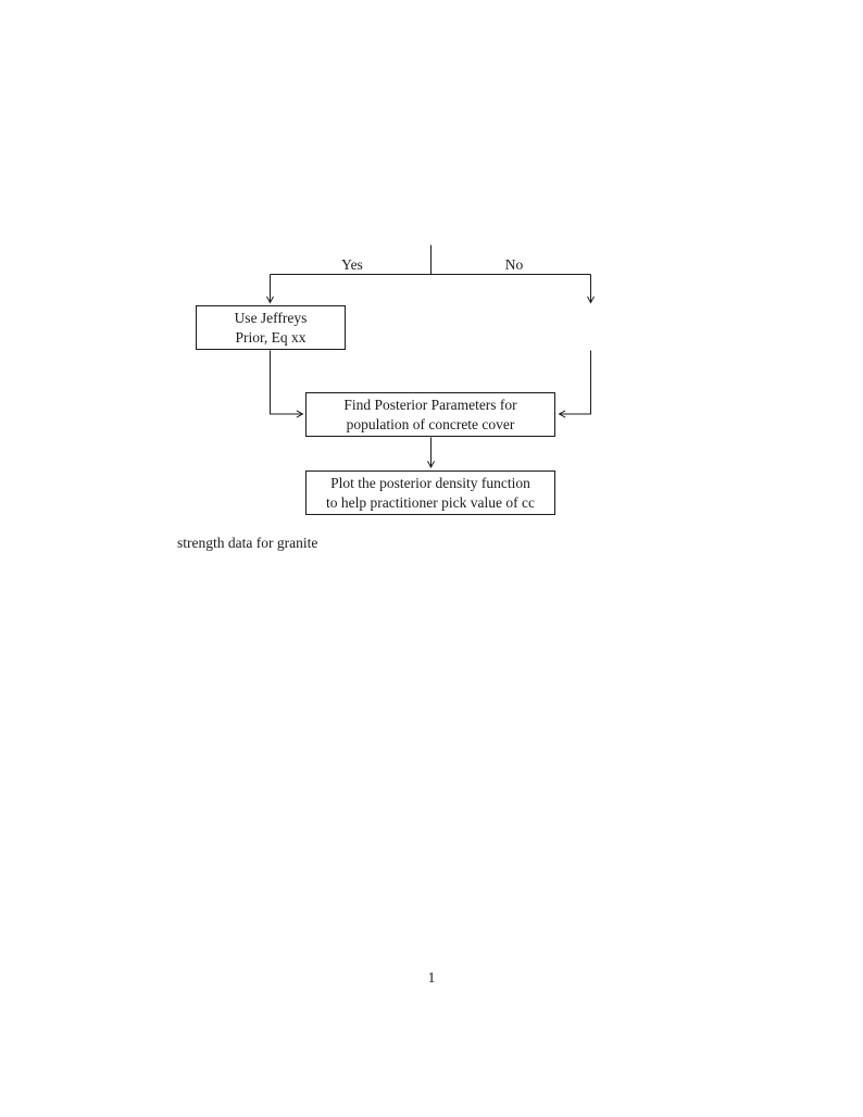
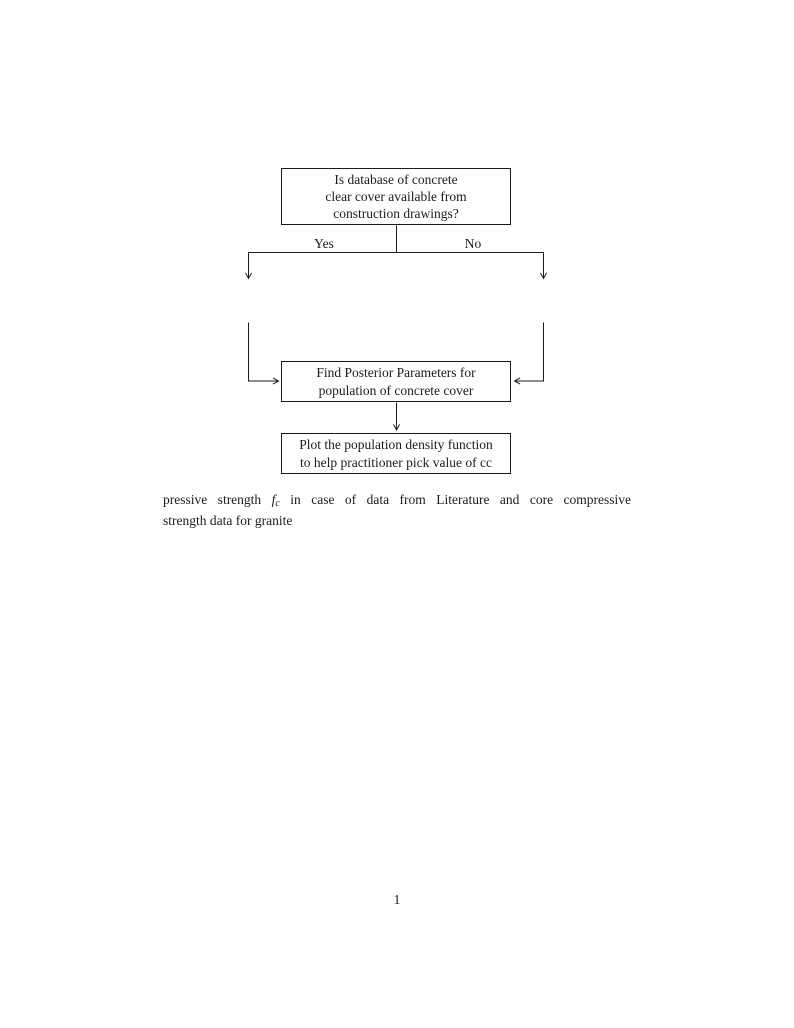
+ Is database of concrete
+ clear cover available from
+ construction drawings?
  Yes
  No
- Use Jeffreys
- Prior, Eq xx
  Find Posterior Parameters for
  population of concrete cover
- Plot the posterior density function
+ Plot the population density function
  to help practitioner pick value of cc
+ pressive strength fc in case of data from Literature and core compressive
  strength data for granite
  1
